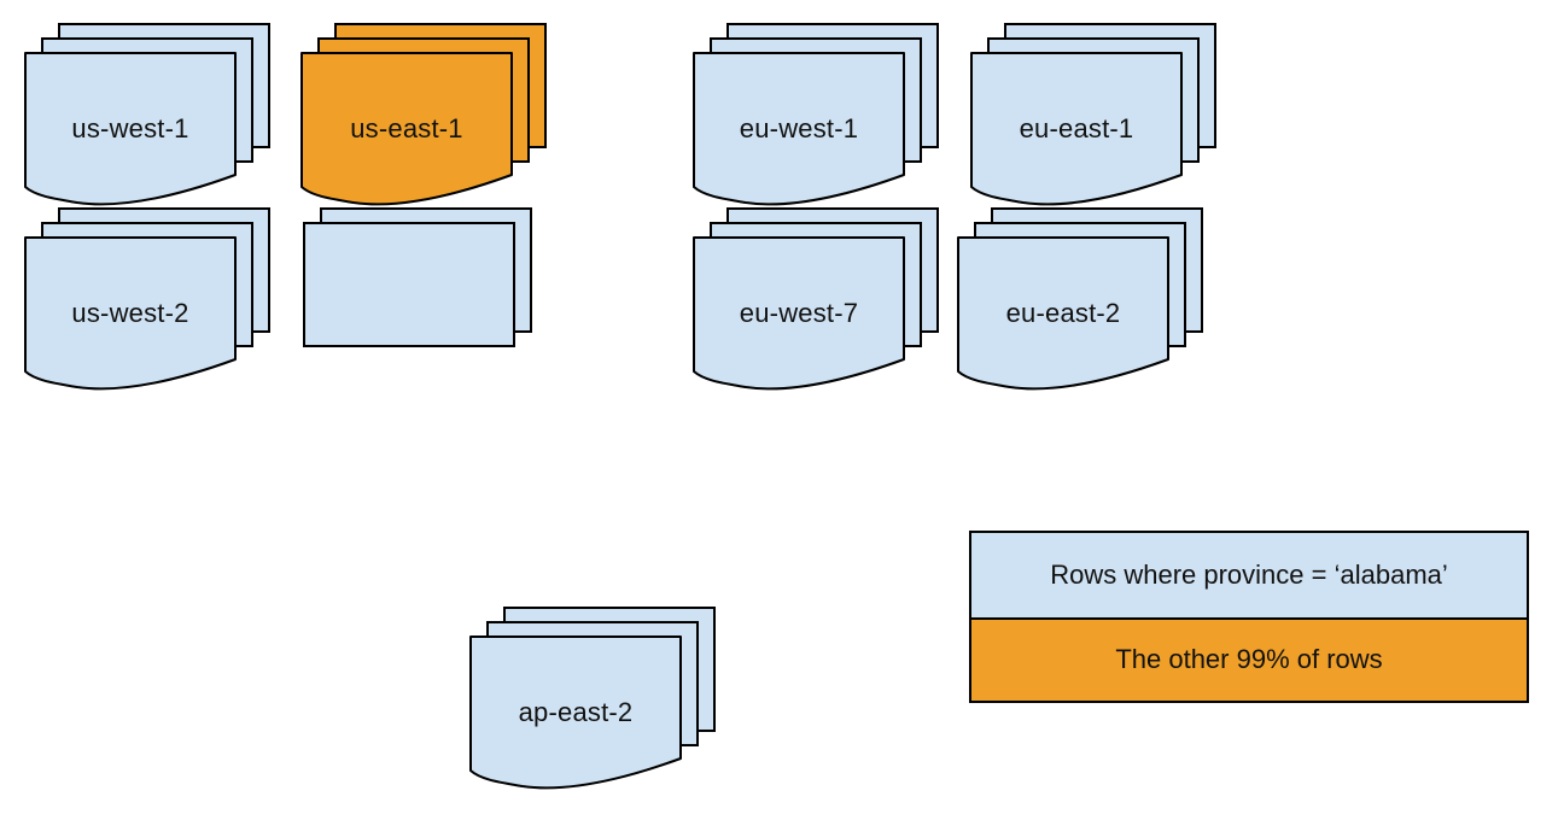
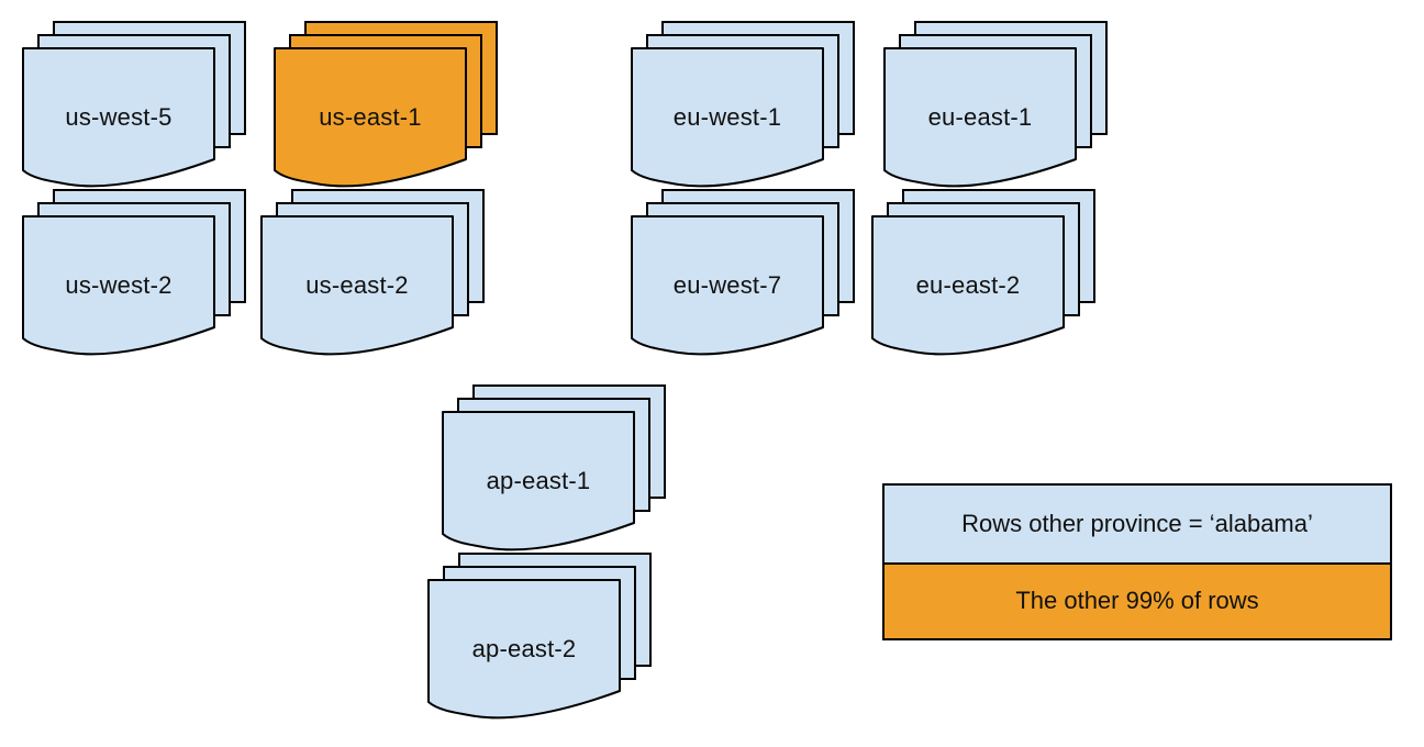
- us-west-1
+ us-west-5
  us-east-1
  eu-west-1
  eu-east-1
  us-west-2
+ us-east-2
  eu-west-7
  eu-east-2
+ ap-east-1
  ap-east-2
- Rows where province = ‘alabama’
+ Rows other province = ‘alabama’
  The other 99% of rows
